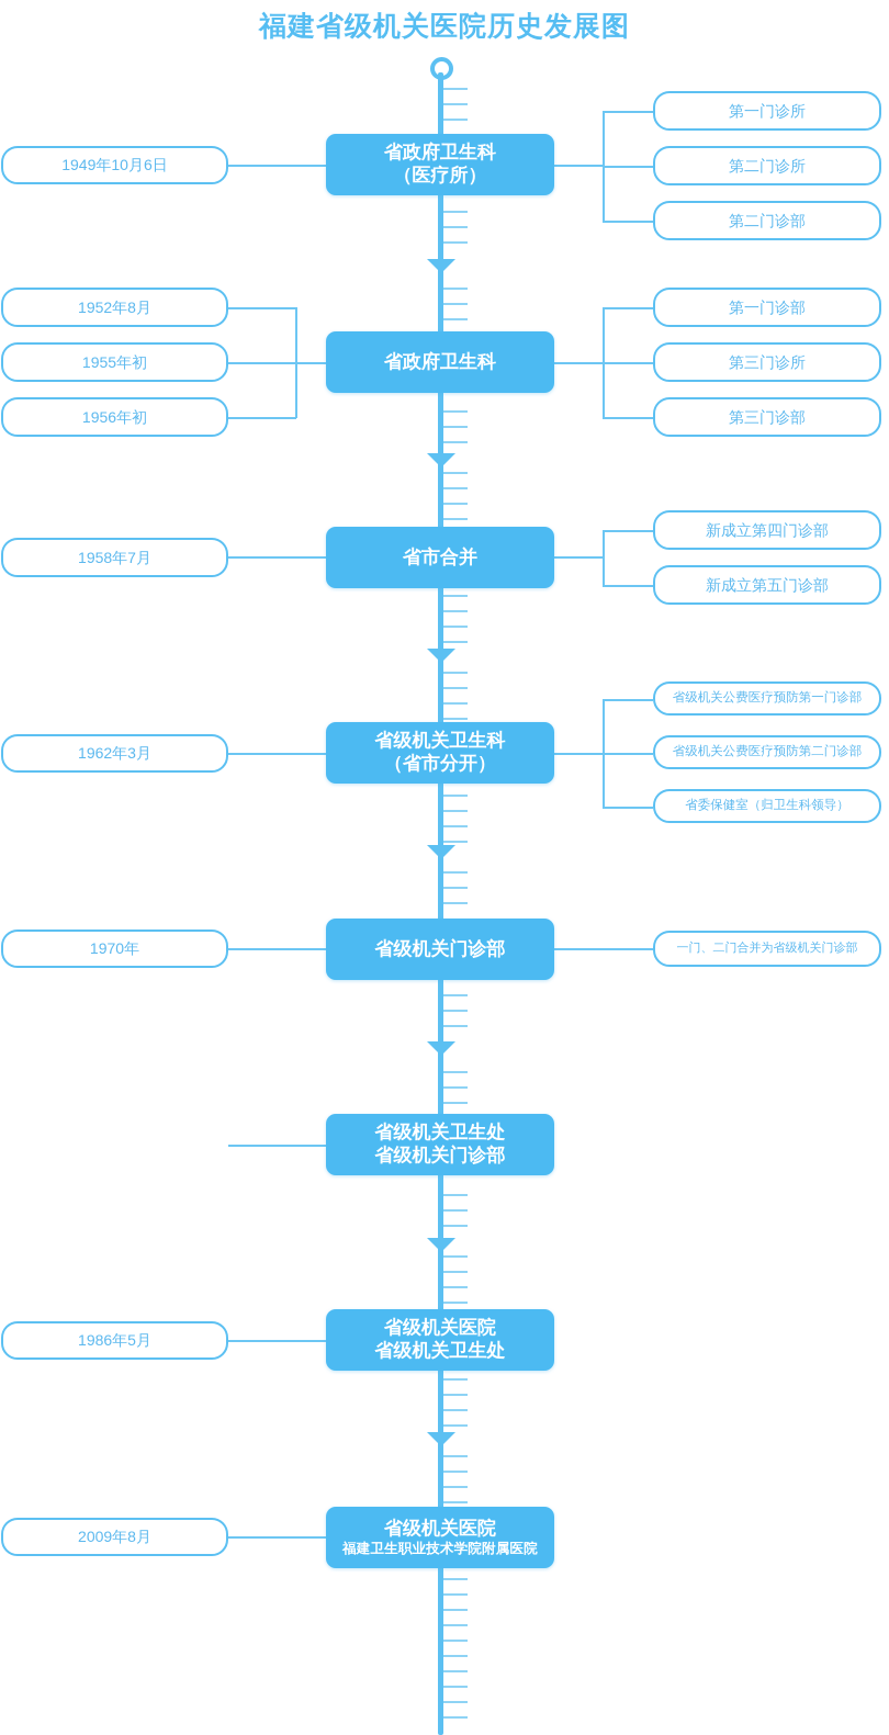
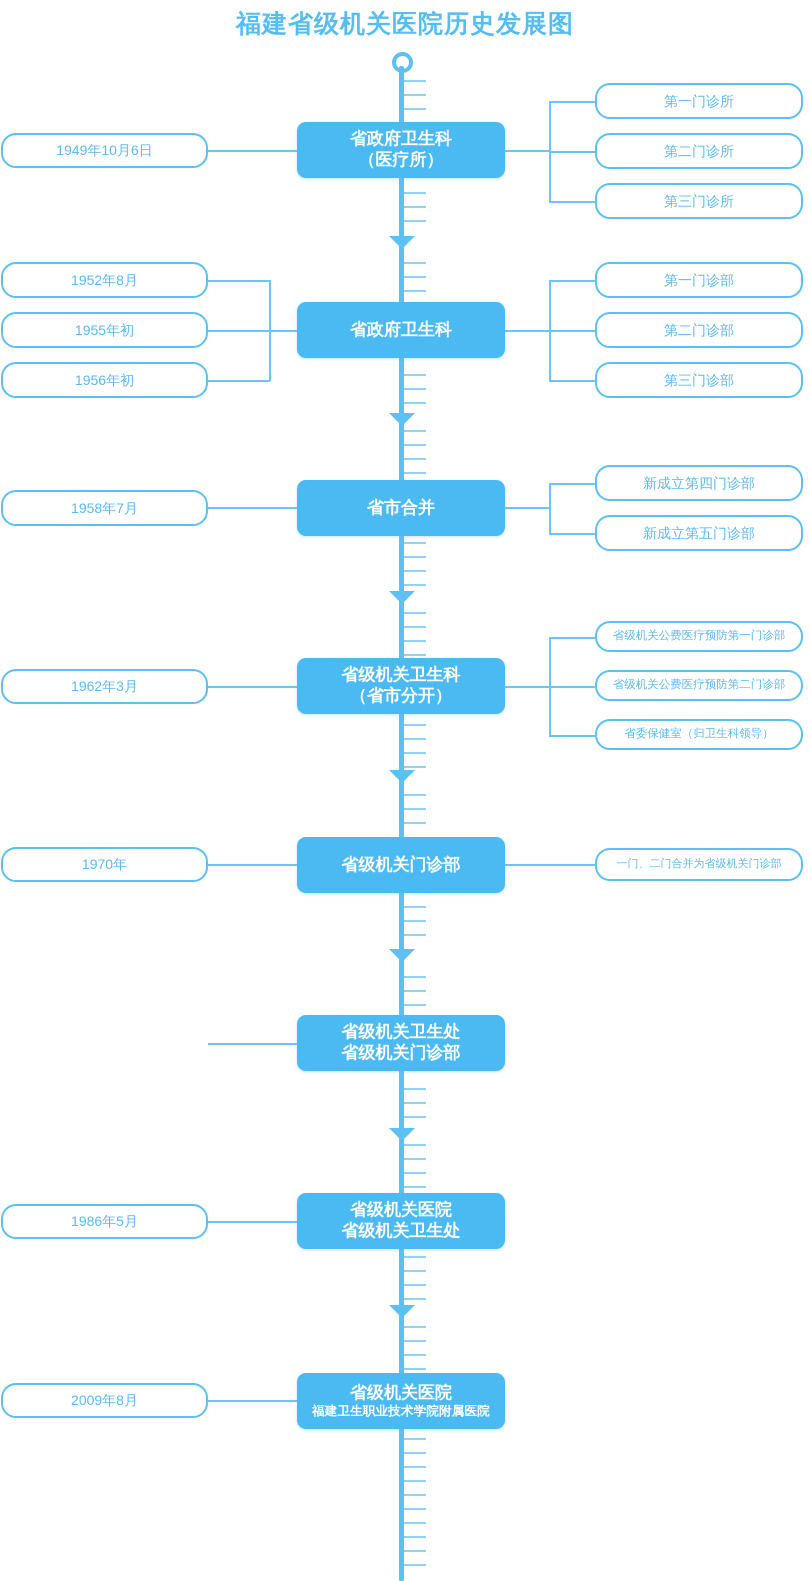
  福建省级机关医院历史发展图
  1949年10月6日
  省政府卫生科
  （医疗所）
  第一门诊所
  第二门诊所
- 第二门诊部
+ 第三门诊所
  1952年8月
  1955年初
  1956年初
  省政府卫生科
  第一门诊部
- 第三门诊所
+ 第二门诊部
  第三门诊部
  1958年7月
  省市合并
  新成立第四门诊部
  新成立第五门诊部
  1962年3月
  省级机关卫生科
  （省市分开）
  省级机关公费医疗预防第一门诊部
  省级机关公费医疗预防第二门诊部
  省委保健室（归卫生科领导）
  1970年
  省级机关门诊部
  一门、二门合并为省级机关门诊部
  省级机关卫生处
  省级机关门诊部
  1986年5月
  省级机关医院
  省级机关卫生处
  2009年8月
  省级机关医院
  福建卫生职业技术学院附属医院
